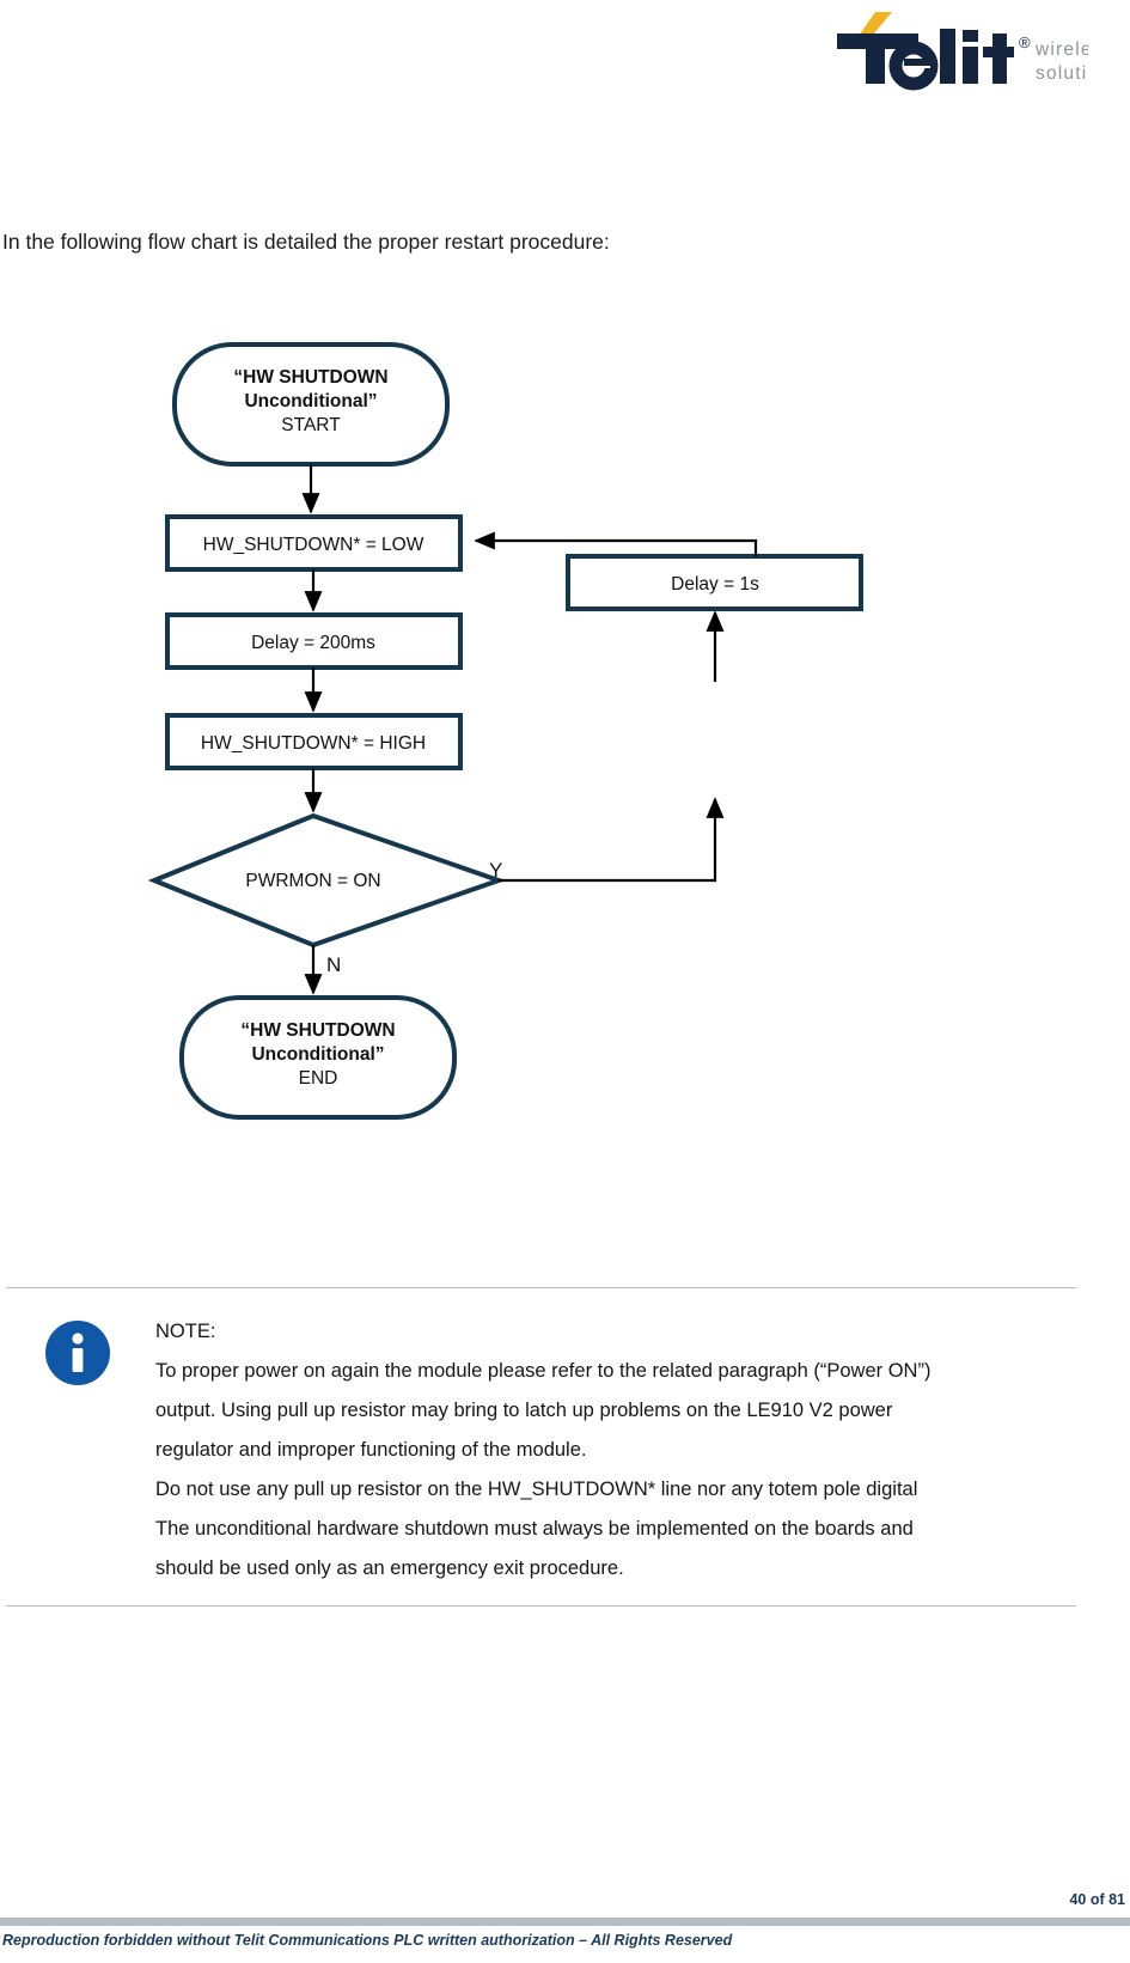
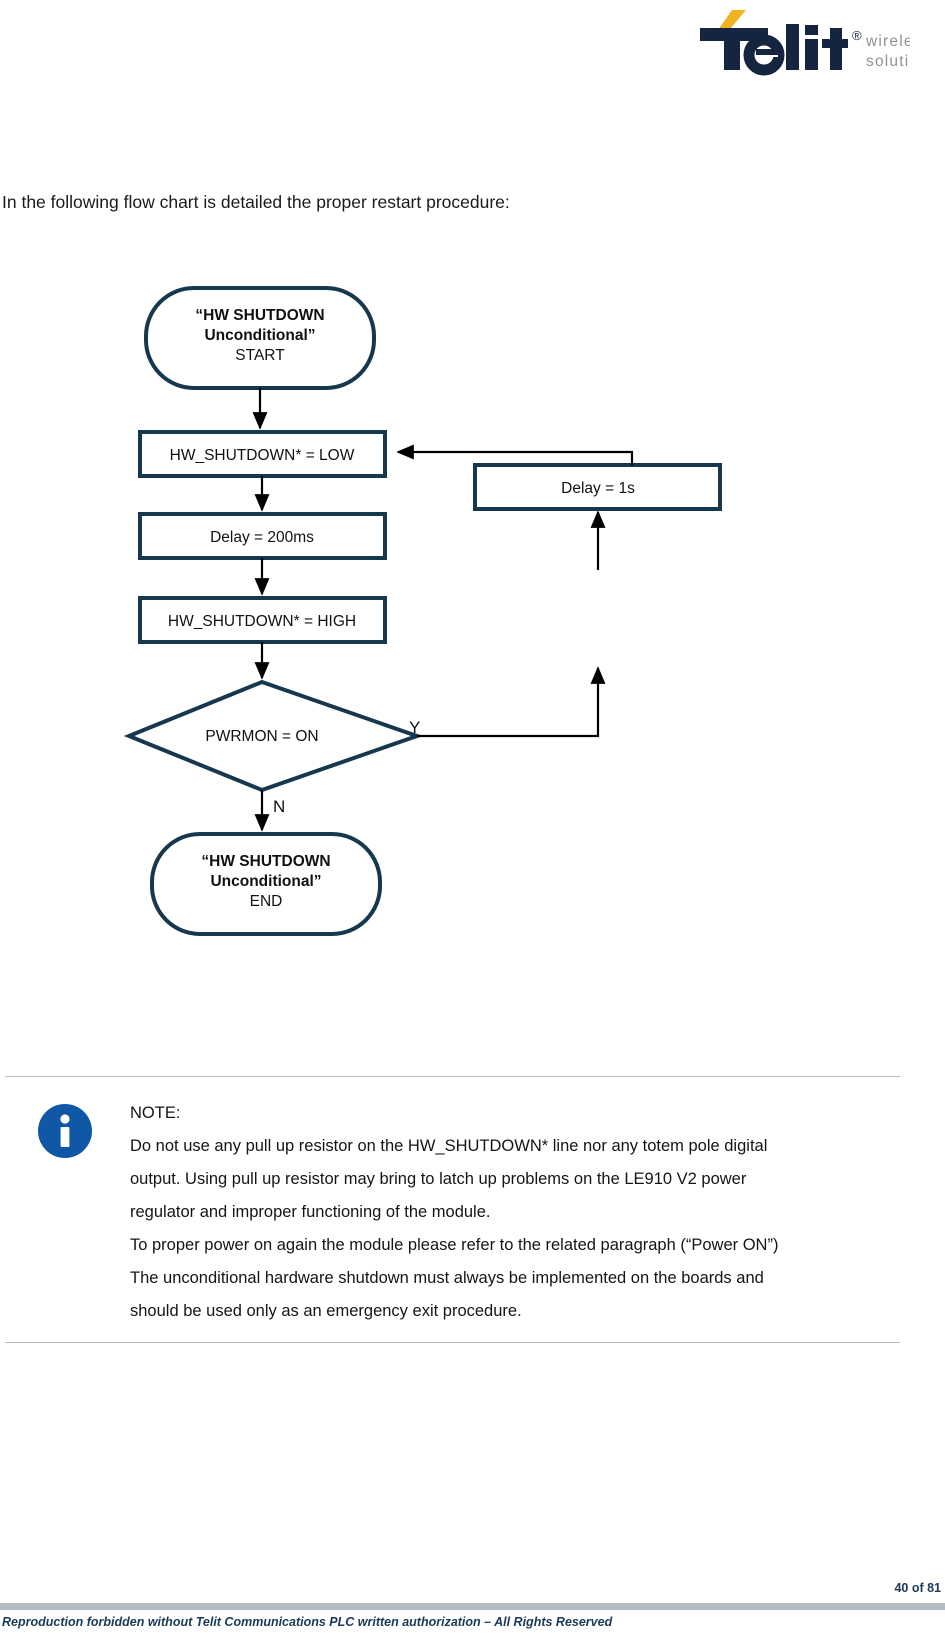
  ®
  wirele
  In the following flow chart is detailed the proper restart procedure:
  “HW SHUTDOWN
  Unconditional”
  START
  HW_SHUTDOWN* = LOW
  Delay = 200ms
  HW_SHUTDOWN* = HIGH
  PWRMON = ON
  Y
  N
  Delay = 1s
  “HW SHUTDOWN
  Unconditional”
  END
  NOTE:
- To proper power on again the module please refer to the related paragraph (“Power ON”)
+ Do not use any pull up resistor on the HW_SHUTDOWN* line nor any totem pole digital
  output. Using pull up resistor may bring to latch up problems on the LE910 V2 power
  regulator and improper functioning of the module.
- Do not use any pull up resistor on the HW_SHUTDOWN* line nor any totem pole digital
+ To proper power on again the module please refer to the related paragraph (“Power ON”)
  The unconditional hardware shutdown must always be implemented on the boards and
  should be used only as an emergency exit procedure.
  40 of 81
  Reproduction forbidden without Telit Communications PLC written authorization – All Rights Reserved
